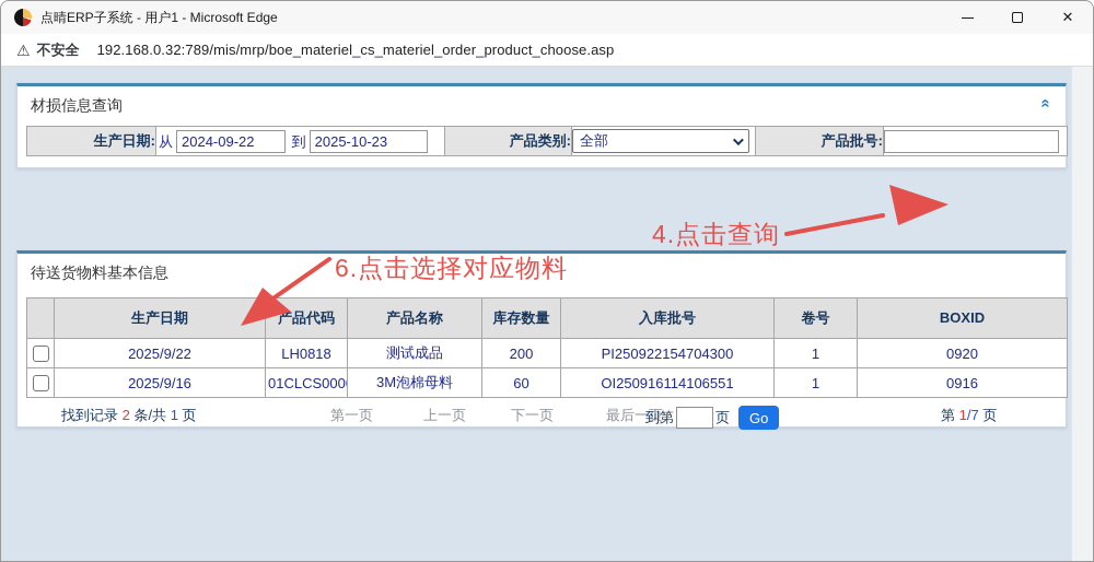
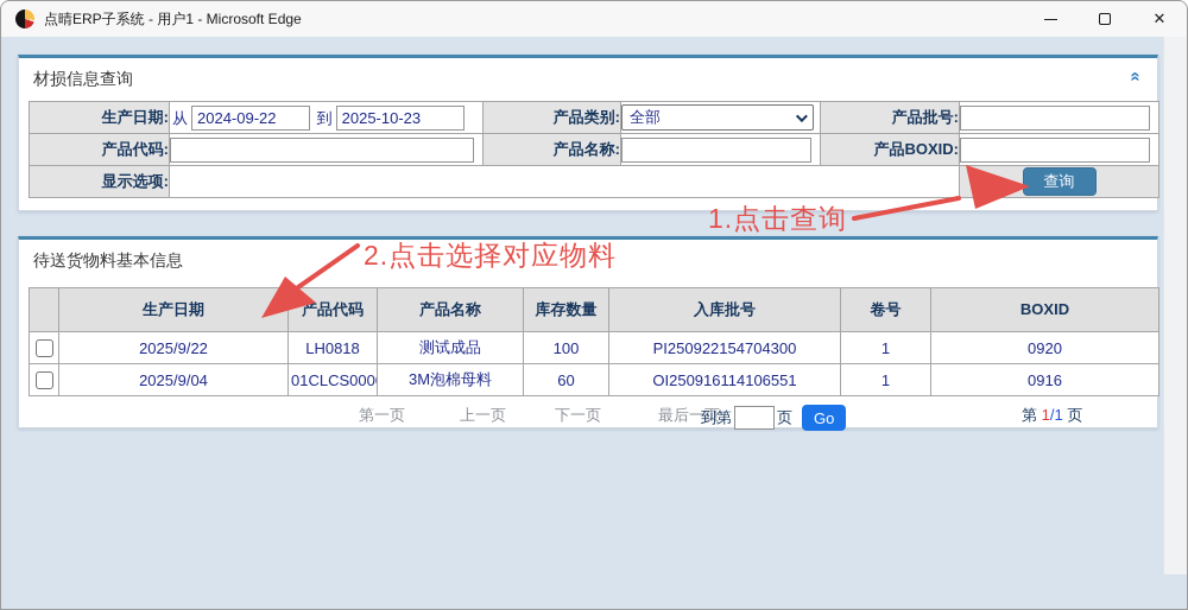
  点晴ERP子系统 - 用户1 - Microsoft Edge
  ✕
- ⚠
- 不安全
- 192.168.0.32:789/mis/mrp/boe_materiel_cs_materiel_order_product_choose.asp
  材损信息查询
  生产日期:	从 2024-09-22 到 2025-10-23	产品类别:	全部	产品批号:
+ 产品代码:		产品名称:		产品BOXID:
+ 显示选项:		查询
  待送货物料基本信息
  	生产日期	产品代码	产品名称	库存数量	入库批号	卷号	BOXID
- 	2025/9/22	LH0818	测试成品	200	PI250922154704300	1	0920
+ 	2025/9/22	LH0818	测试成品	100	PI250922154704300	1	0920
- 	2025/9/16	01CLCS000	3M泡棉母料	60	OI250916114106551	1	0916
+ 	2025/9/04	01CLCS000	3M泡棉母料	60	OI250916114106551	1	0916
- 找到记录 2 条/共 1 页
  第一页
  上一页
  下一页
  最后一页
  到第
  页
  Go
- 第 1/7 页
+ 第 1/1 页
- 4.点击查询
+ 1.点击查询
- 6.点击选择对应物料
+ 2.点击选择对应物料
